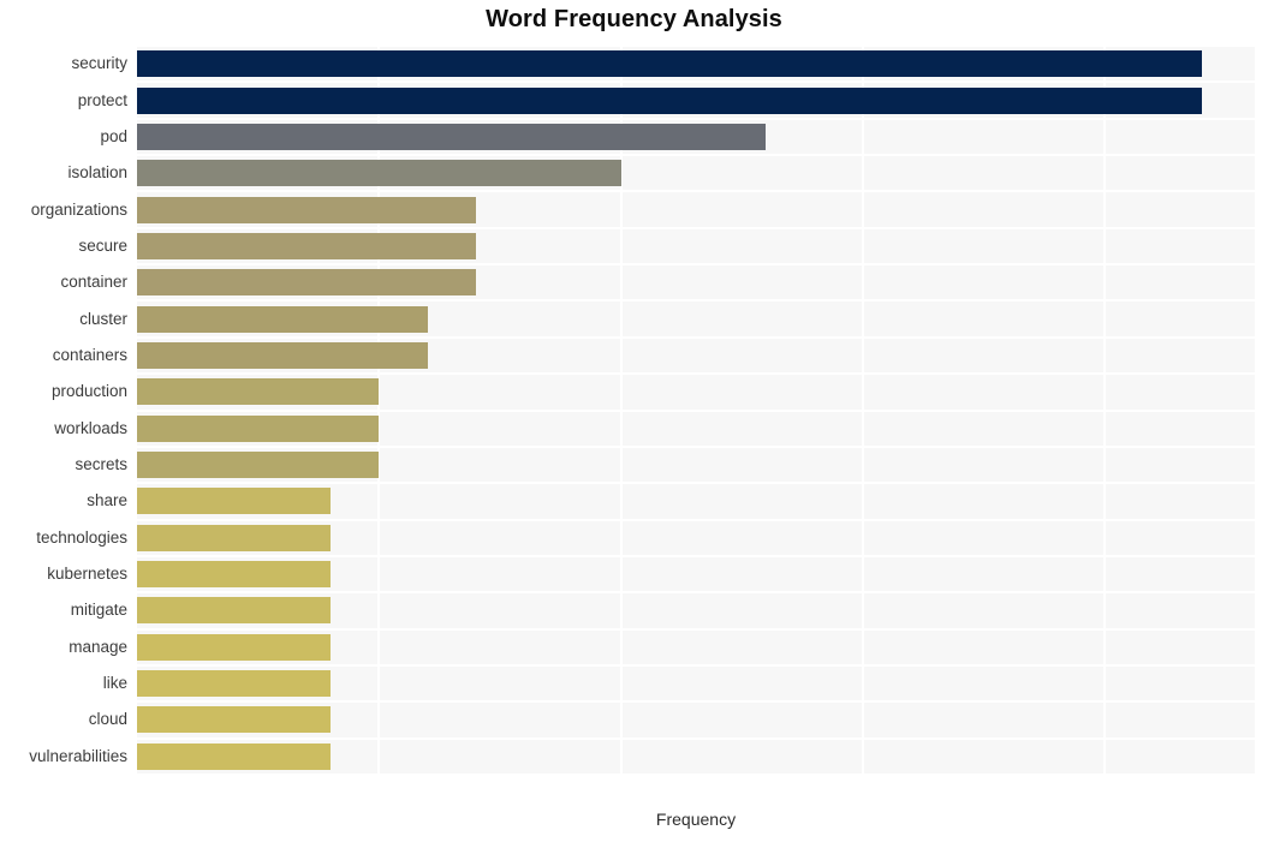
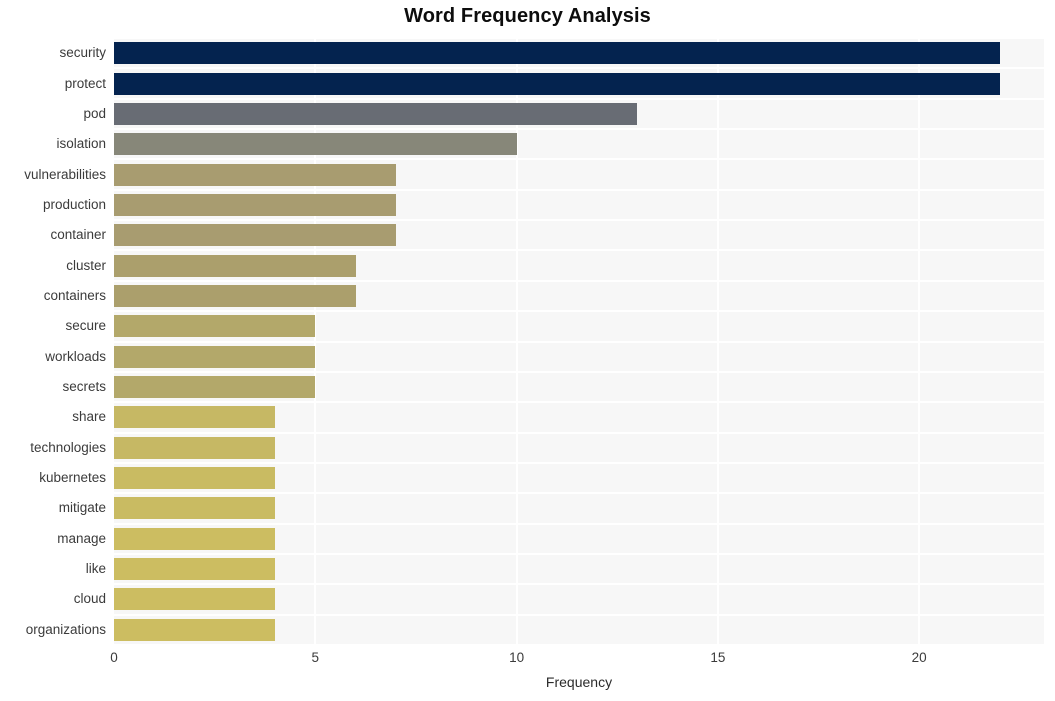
  Word Frequency Analysis
  security
  protect
  pod
  isolation
- organizations
+ vulnerabilities
- secure
+ production
  container
  cluster
  containers
- production
+ secure
  workloads
  secrets
  share
  technologies
  kubernetes
  mitigate
  manage
  like
  cloud
- vulnerabilities
+ organizations
+ 0
+ 5
+ 10
+ 15
+ 20
  Frequency
